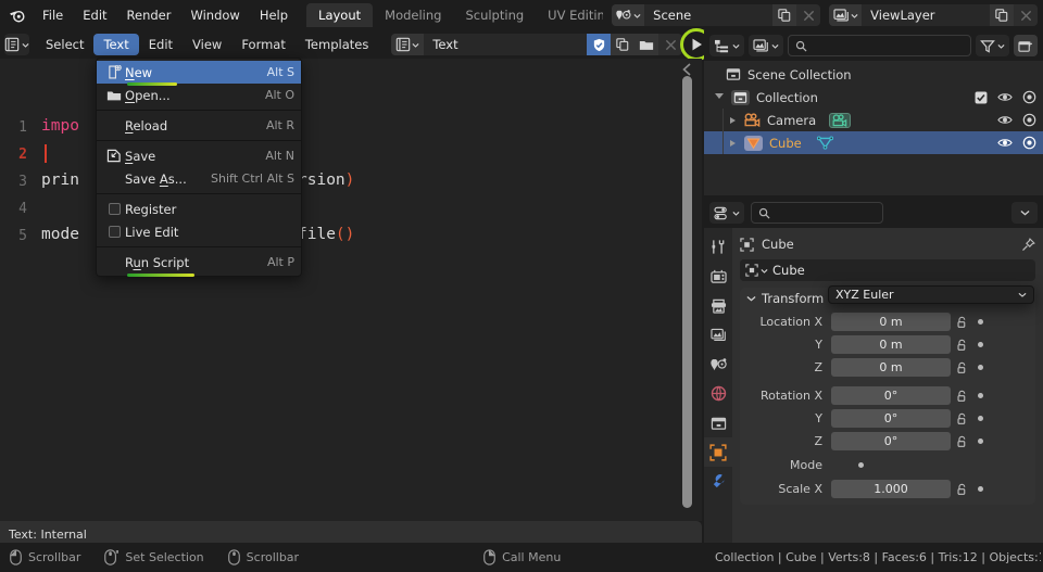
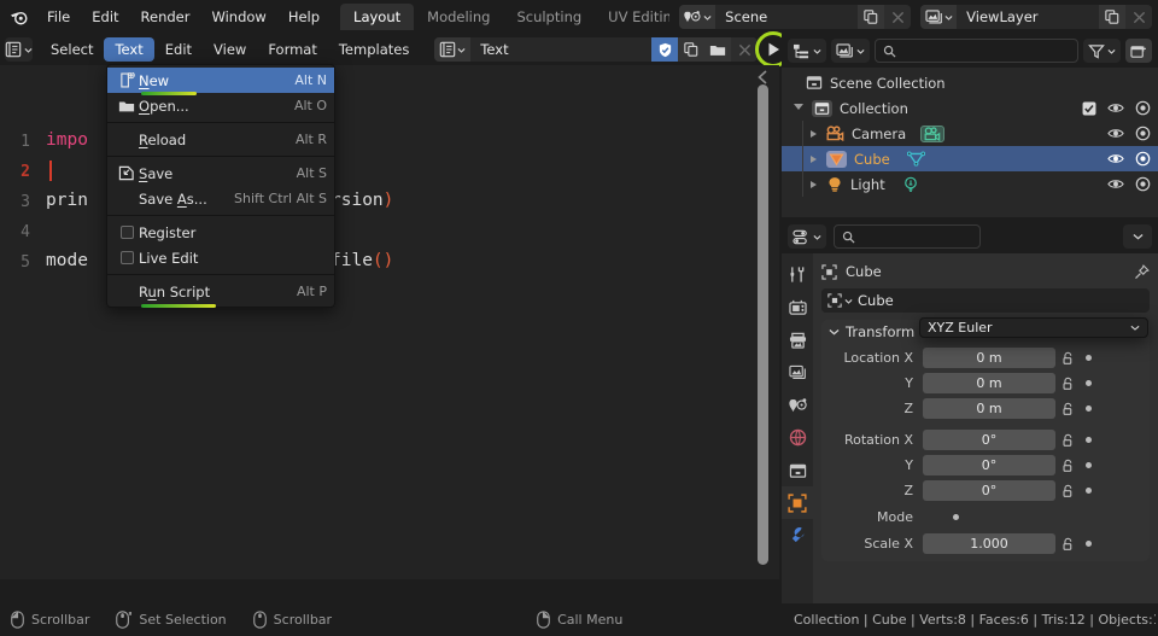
  File
  Edit
  Render
  Window
  Help
  Layout
  Modeling
  Sculpting
  UV Editin
  Scene
  ViewLayer
  Select
  Text
  Edit
  View
  Format
  Templates
  Text
  1
  2
  3
  4
  5
  impo
  prin
  rsion)
  mode
  file()
- Text: Internal
  Scene Collection
  Collection
  Camera
  Cube
+ Light
  Cube
  Cube
  Transform
  Location X
  0 m
  Y
  0 m
  Z
  0 m
  Rotation X
  0°
  Y
  0°
  Z
  0°
  Mode
  XYZ Euler
  Scale X
  1.000
  New
- Alt S
+ Alt N
  Open...
  Alt O
  Reload
  Alt R
  Save
- Alt N
+ Alt S
  Save As...
  Shift Ctrl Alt S
  Register
  Live Edit
  Run Script
  Alt P
  Scrollbar
  Set Selection
  Scrollbar
  Call Menu
  Collection | Cube | Verts:8 | Faces:6 | Tris:12 | Objects:
